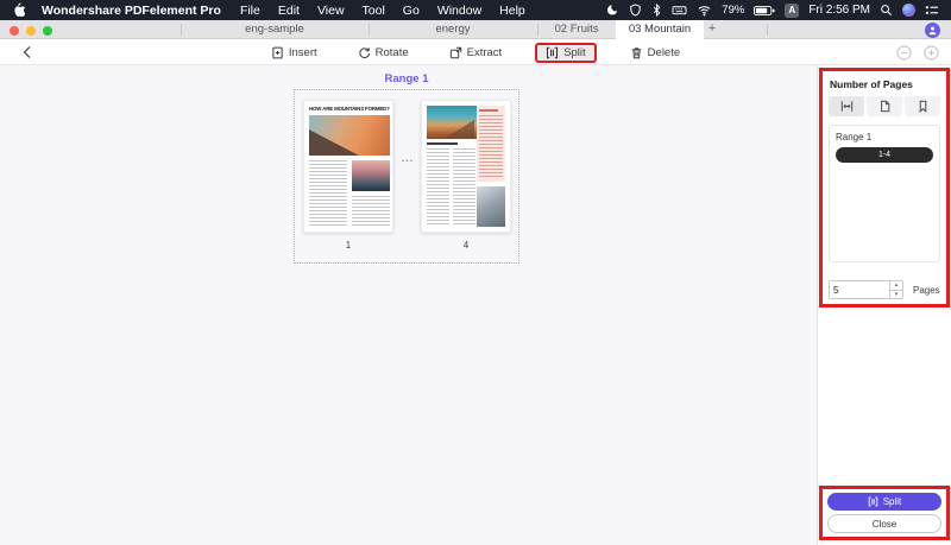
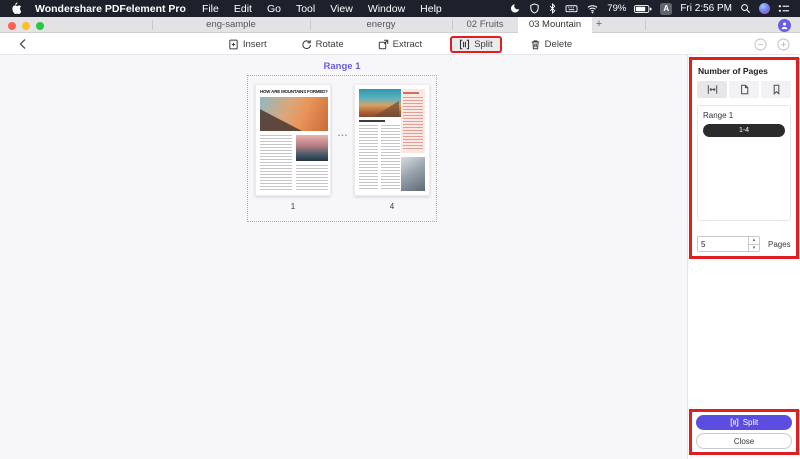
  Wondershare PDFelement Pro
  File
  Edit
- View
+ Go
  Tool
- Go
+ View
  Window
  Help
  79%
  A
  Fri 2:56 PM
  eng-sample
  energy
  02 Fruits
  03 Mountain
  +
  Insert
  Rotate
  Extract
  Split
  Delete
  Range 1
  ...
  1
  4
  Number of Pages
  Range 1
  5
  Pages
  Split
  Close
